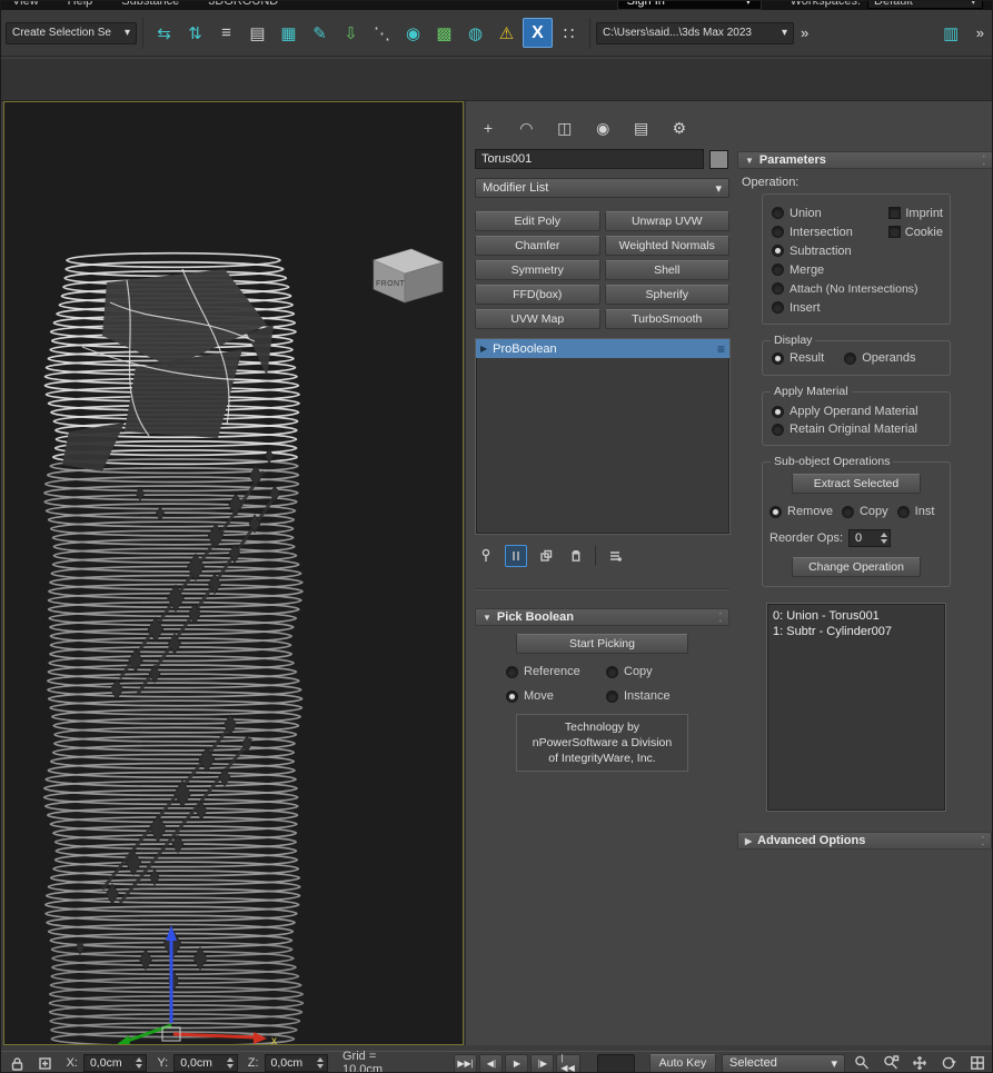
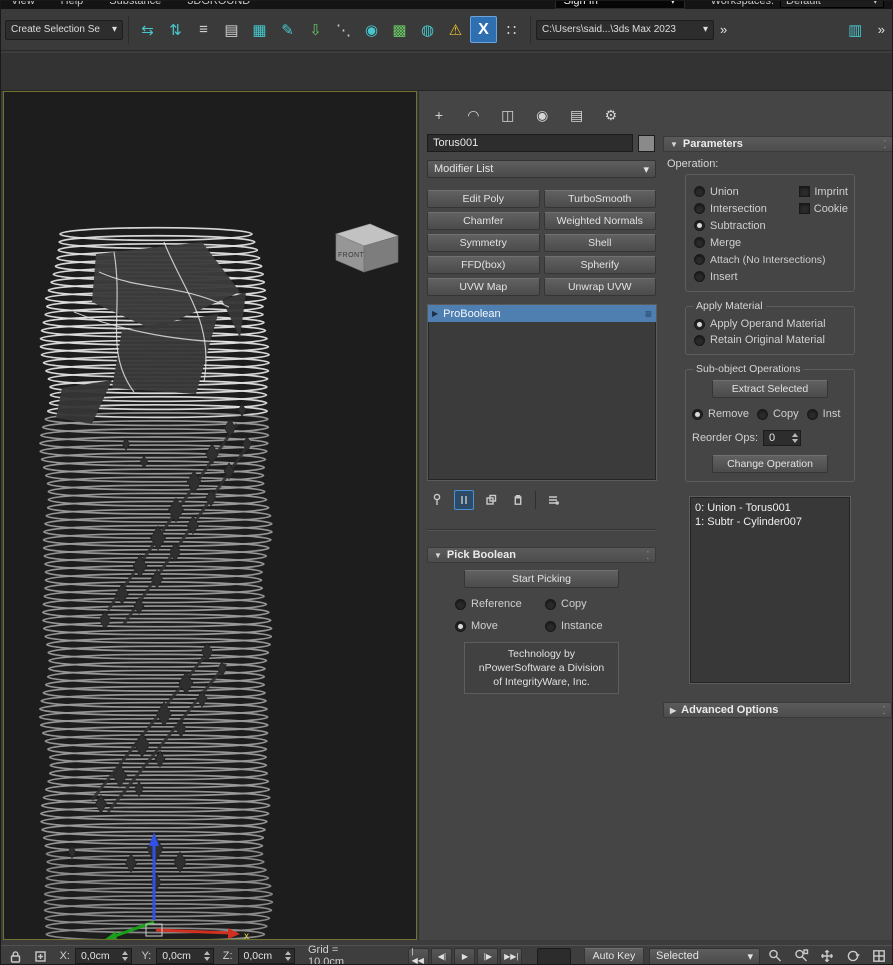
  View
  Help
  Substance
  3DGROUND
  Sign In
  ▾
  Workspaces:
  Default
  ▾
  Create Selection Se
  ▾
  ⇆
  ⇅
  ≡
  ▤
  ▦
  ✎
  ⇩
  ⋱
  ◉
  ▩
  ◍
  ⚠
  X
  ∷
  C:\Users\said...\3ds Max 2023
  ▾
  »
  ▥
  »
  x
  +
  ◠
  ◫
  ◉
  ▤
  ⚙
  Torus001
  Modifier List
  ▾
  Edit Poly
- Unwrap UVW
+ TurboSmooth
  Chamfer
  Weighted Normals
  Symmetry
  Shell
  FFD(box)
  Spherify
  UVW Map
- TurboSmooth
+ Unwrap UVW
  ▶
  ProBoolean
  ≡
  ▼
  Pick Boolean
  ⁚
  Start Picking
  Reference
  Copy
  Move
  Instance
  Technology by
  nPowerSoftware a Division
  of IntegrityWare, Inc.
  ▼
  Parameters
  ⁚
  Operation:
  Union
  Imprint
  Intersection
  Cookie
  Subtraction
  Merge
  Attach (No Intersections)
  Insert
- Display
- Result
- Operands
  Apply Material
  Apply Operand Material
  Retain Original Material
  Sub-object Operations
  Extract Selected
  Remove
  Copy
  Inst
  Reorder Ops:
  0
  Change Operation
  0: Union - Torus001
  1: Subtr - Cylinder007
  ▶
  Advanced Options
  ⁚
  X:
  0,0cm
  Y:
  0,0cm
  Z:
  0,0cm
  Grid = 10,0cm
- ▶▶|
+ |◀◀
  ◀|
  ▶
  |▶
- |◀◀
+ ▶▶|
  Auto Key
  Selected
  ▾
